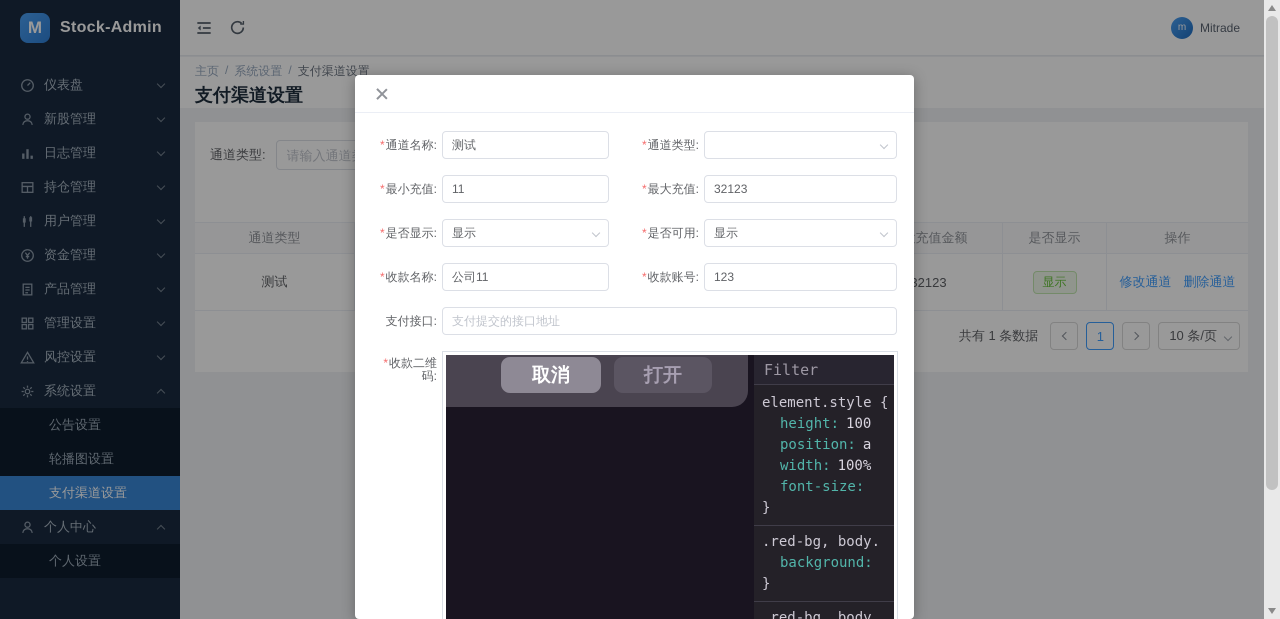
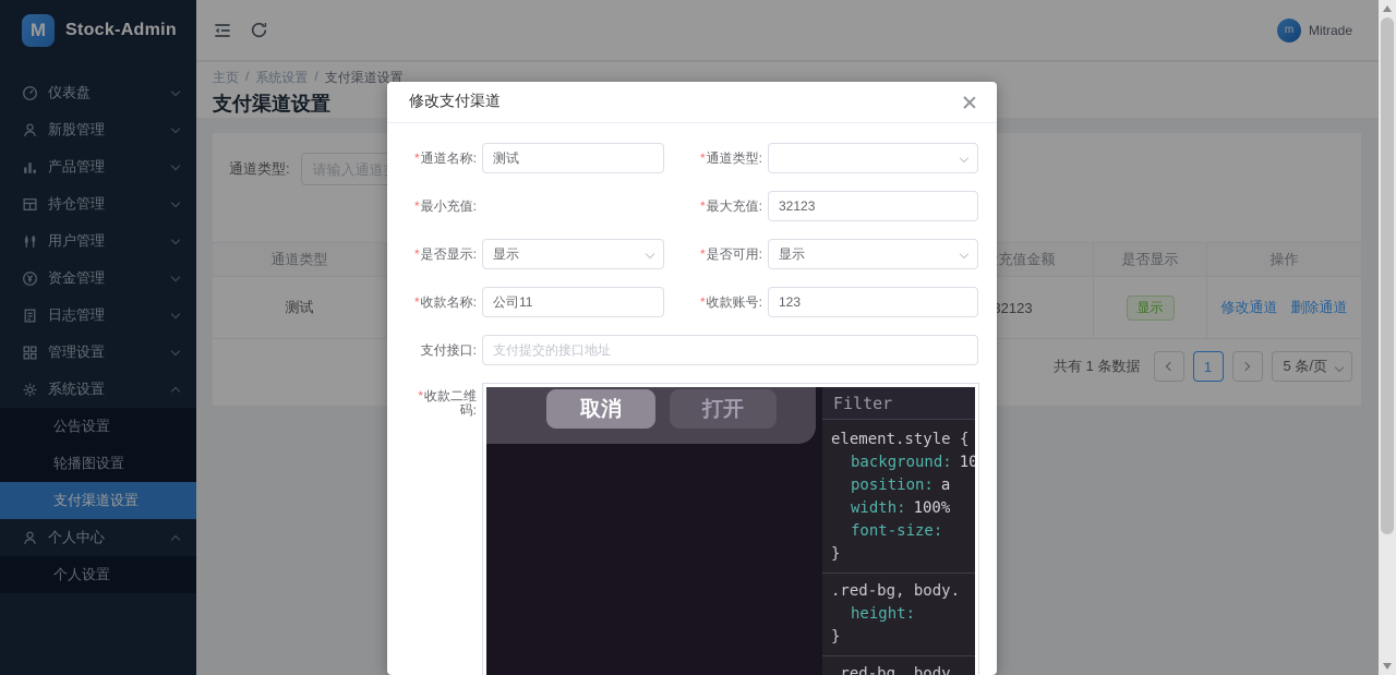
  M
  Stock-Admin
  仪表盘
  新股管理
- 日志管理
+ 产品管理
  持仓管理
  用户管理
  资金管理
- 产品管理
+ 日志管理
  管理设置
- 风控设置
  系统设置
  公告设置
  轮播图设置
  支付渠道设置
  个人中心
  个人设置
  m
  Mitrade
  主页
  /
  系统设置
  /
  支付渠道设置
  支付渠道设置
  通道类型:
  请输入通道
  通道类型
  是否显示
  操作
  测试
  32123
  显示
  修改通道
  删除通道
  共有 1 条数据
  1
- 10 条/页
+ 5 条/页
+ 修改支付渠道
  *通道名称:
  测试
  *通道类型:
  *最小充值:
- 11
  *最大充值:
  32123
  *是否显示:
  显示
  *是否可用:
  显示
  *收款名称:
  公司11
  *收款账号:
  123
  支付接口:
  支付提交的接口地址
  *收款二维码:
  取消
  打开
  Filter
  element.style {
- height: 100
+ background: 10
  position: a
  width: 100%
  font-size:
  }
  .red-bg, body.
- background:
+ height:
  }
  .red-bg, body.
